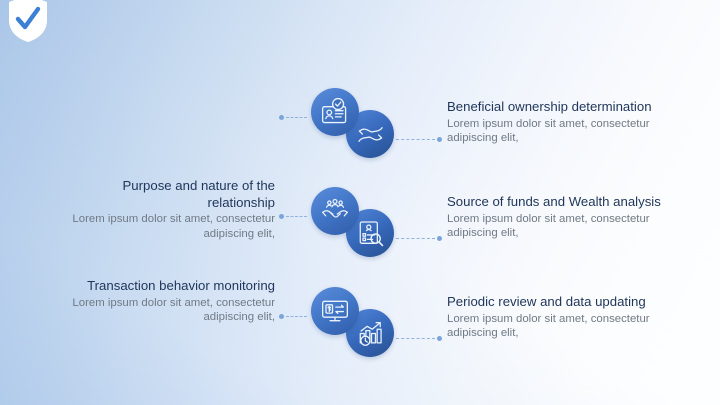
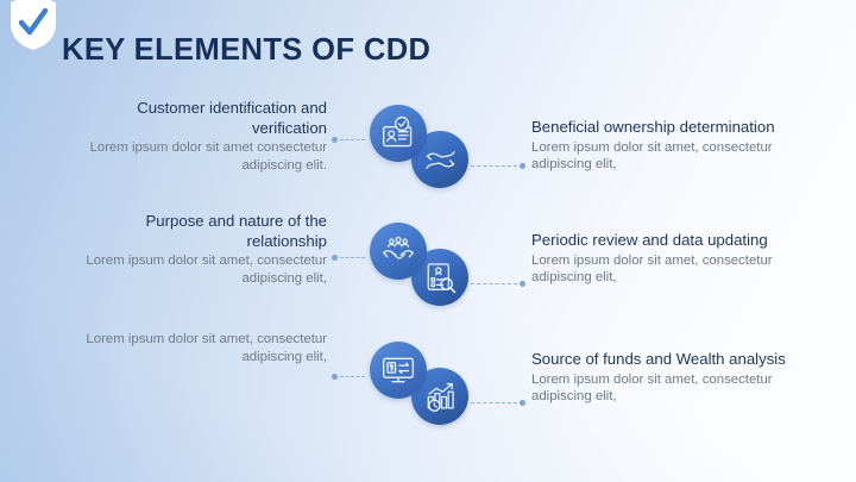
+ KEY ELEMENTS OF CDD
+ Customer identification and verification
+ Lorem ipsum dolor sit amet consectetur adipiscing elit.
  Beneficial ownership determination
  Lorem ipsum dolor sit amet, consectetur adipiscing elit,
  Purpose and nature of the relationship
  Lorem ipsum dolor sit amet, consectetur adipiscing elit,
- Source of funds and Wealth analysis
+ Periodic review and data updating
  Lorem ipsum dolor sit amet, consectetur adipiscing elit,
- Transaction behavior monitoring
  Lorem ipsum dolor sit amet, consectetur adipiscing elit,
- Periodic review and data updating
+ Source of funds and Wealth analysis
  Lorem ipsum dolor sit amet, consectetur adipiscing elit,
